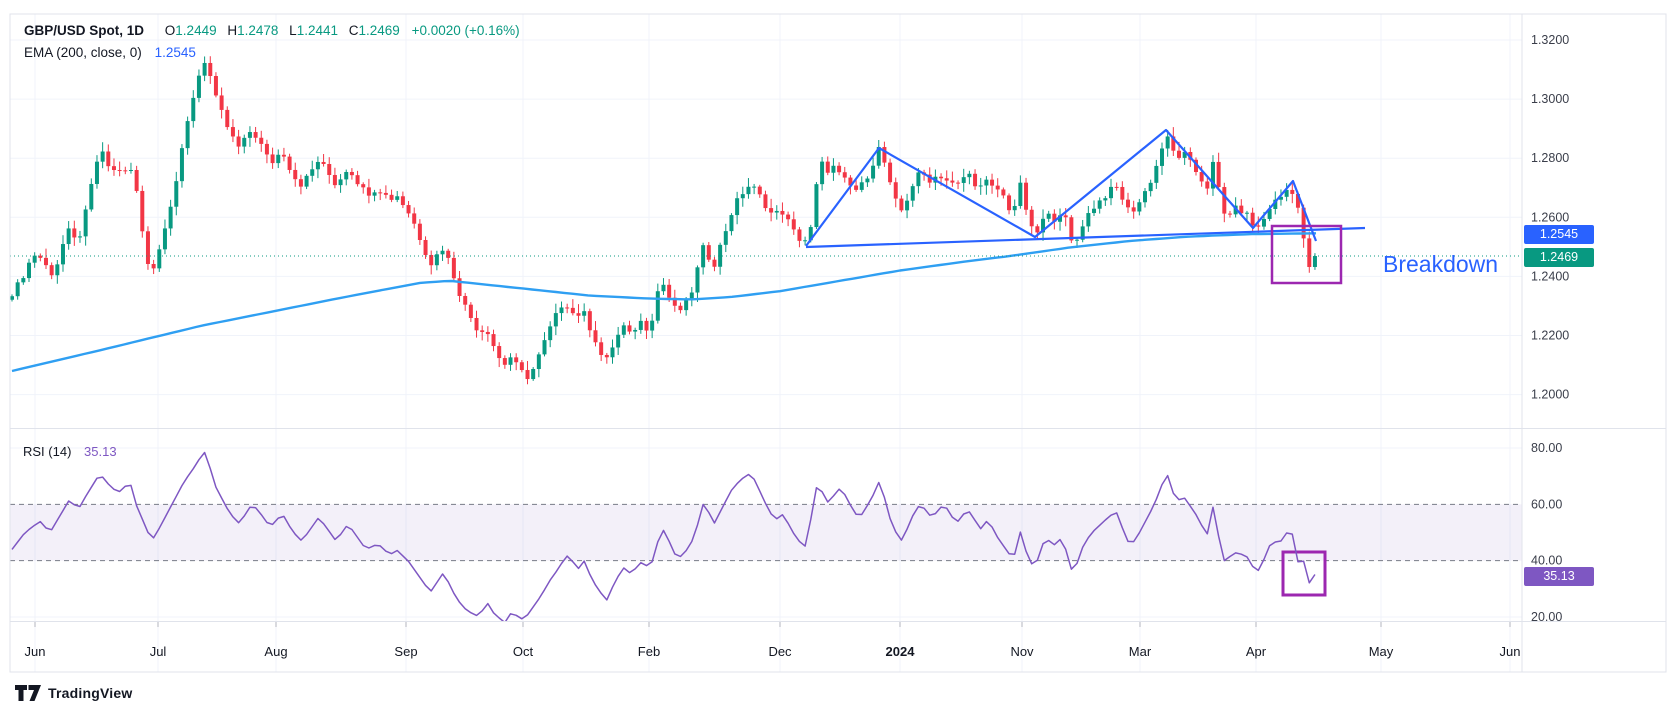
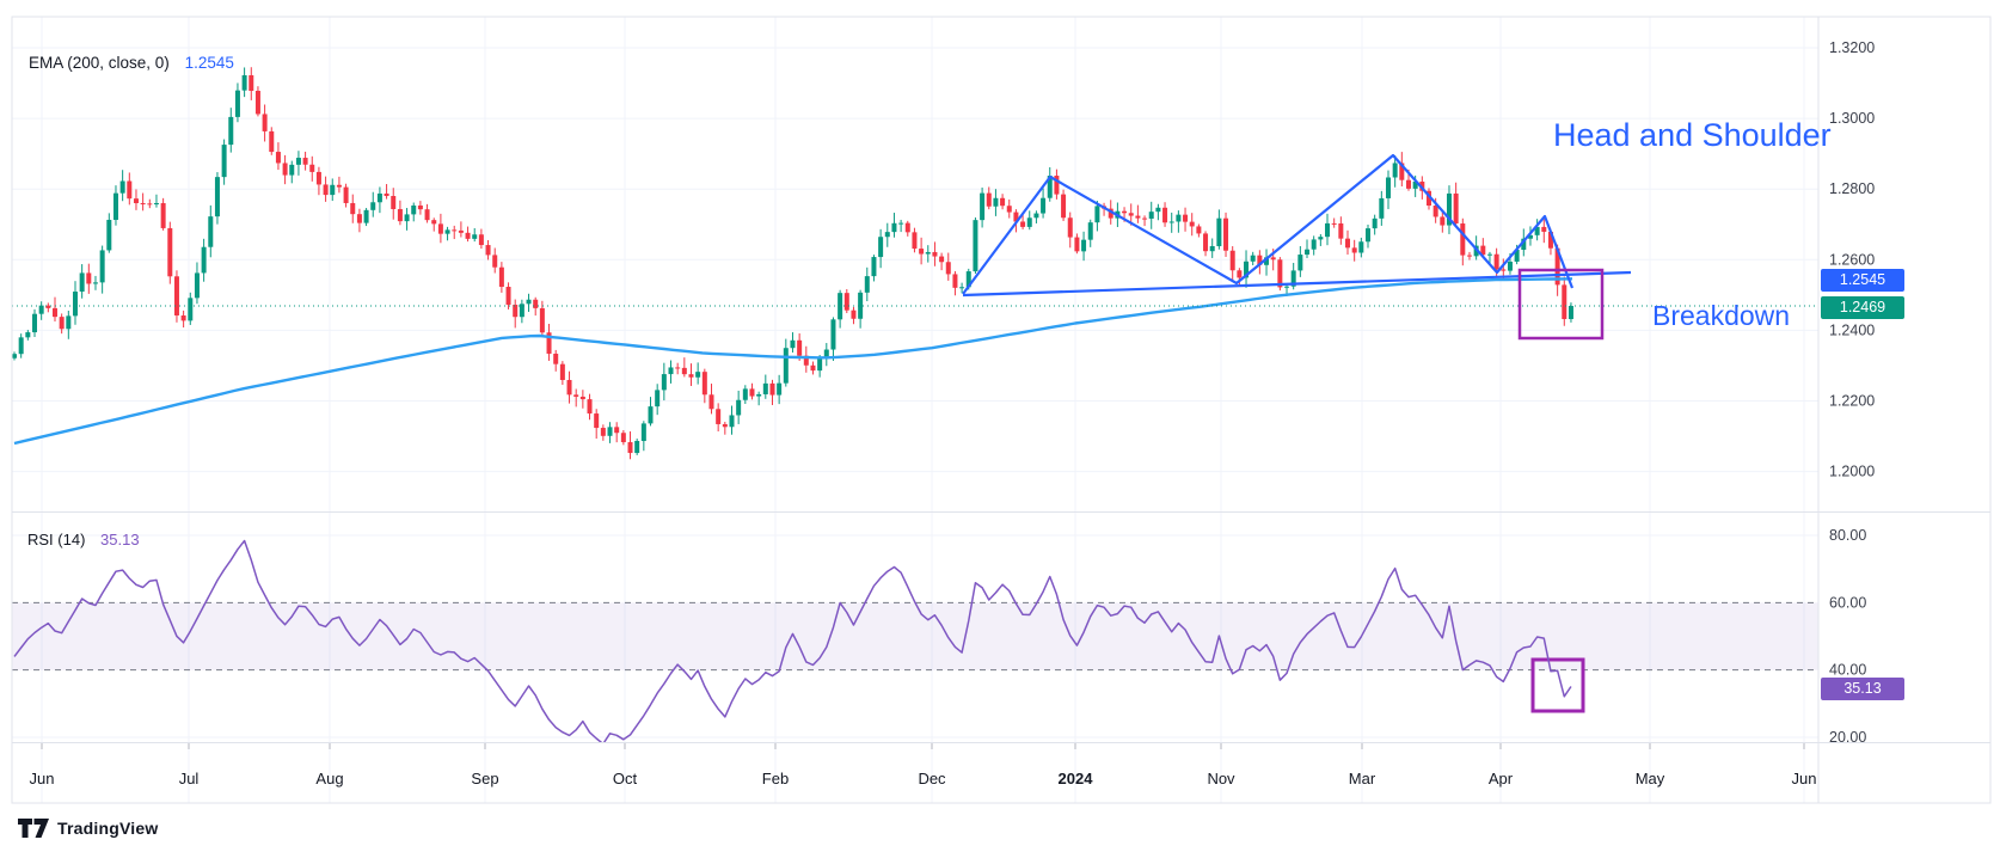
  1.3200
  1.3000
  1.2800
  1.2600
  1.2400
  1.2200
  1.2000
  80.00
  60.00
  40.00
  20.00
  Jun
  Jul
  Aug
  Sep
  Oct
  Feb
  Dec
  2024
  Nov
  Mar
  Apr
  May
  Jun
- GBP/USD Spot, 1D O1.2449 H1.2478 L1.2441 C1.2469 +0.0020 (+0.16%)
  EMA (200, close, 0) 1.2545
  RSI (14) 35.13
+ Head and Shoulder
  Breakdown
  1.2545
  1.2469
  35.13
  TradingView
